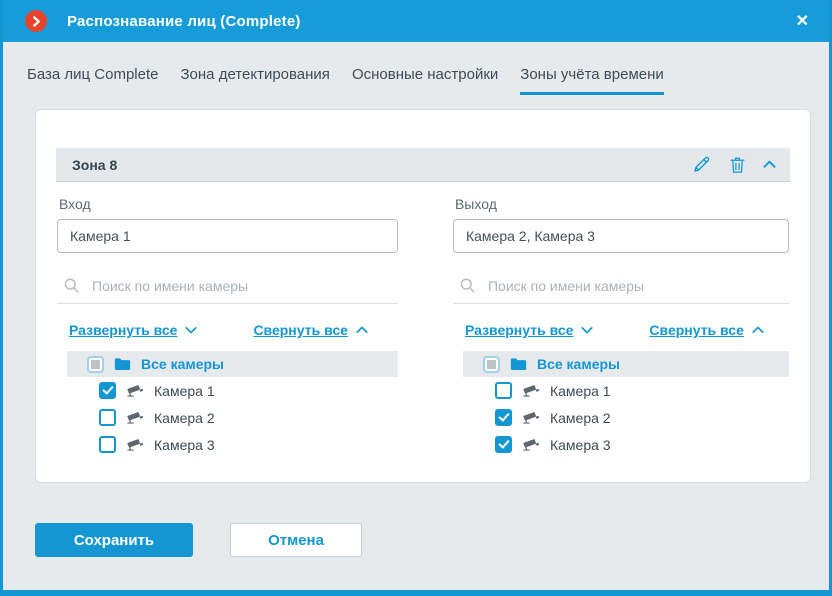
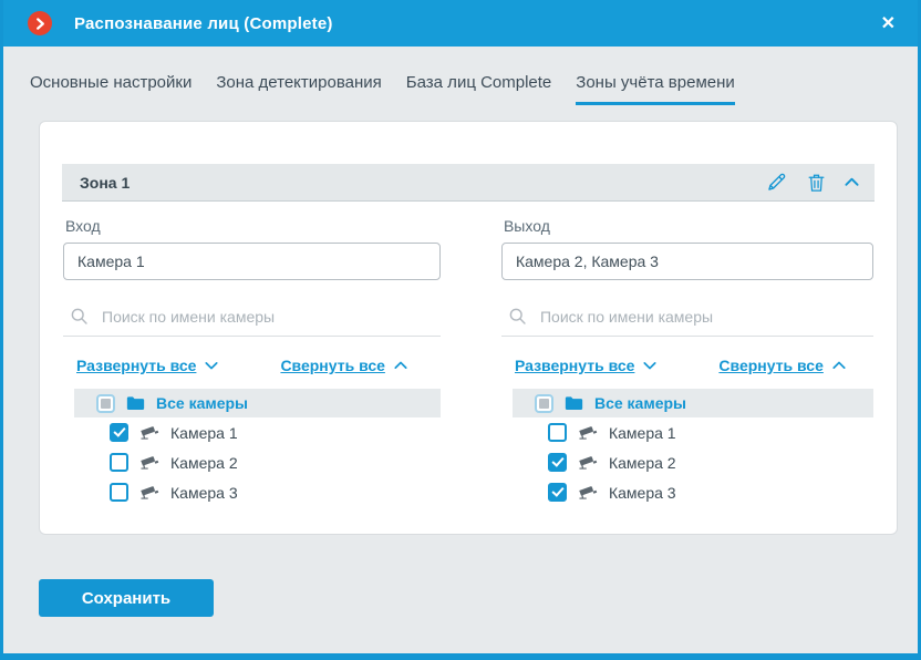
  Распознавание лиц (Complete)
  ✕
- База лиц Complete
+ Основные настройки
  Зона детектирования
- Основные настройки
+ База лиц Complete
  Зоны учёта времени
- Зона 8
+ Зона 1
  Вход
  Камера 1
  Поиск по имени камеры
  Развернуть все
  Свернуть все
  Все камеры
  Камера 1
  Камера 2
  Камера 3
  Выход
  Камера 2, Камера 3
  Поиск по имени камеры
  Развернуть все
  Свернуть все
  Все камеры
  Камера 1
  Камера 2
  Камера 3
  Сохранить
- Отмена
